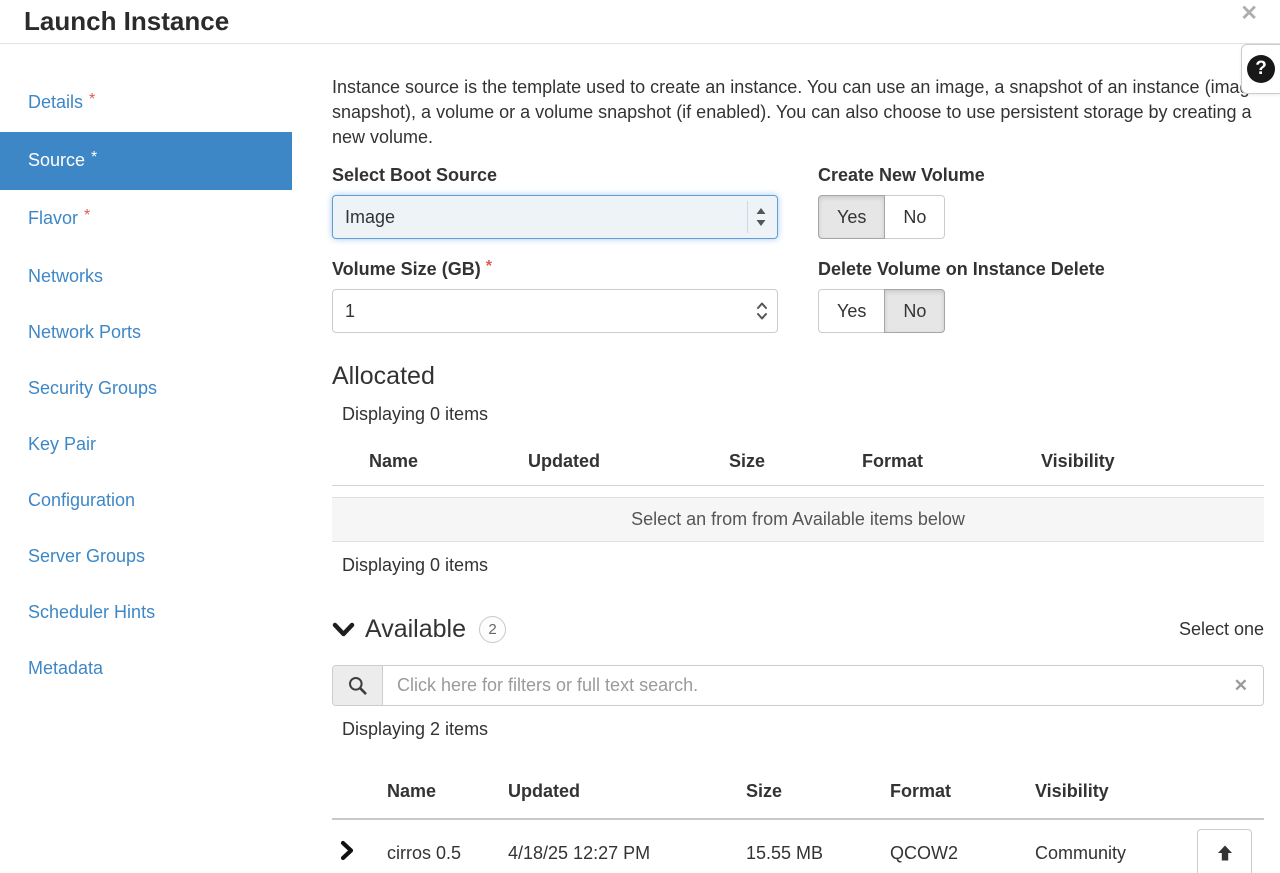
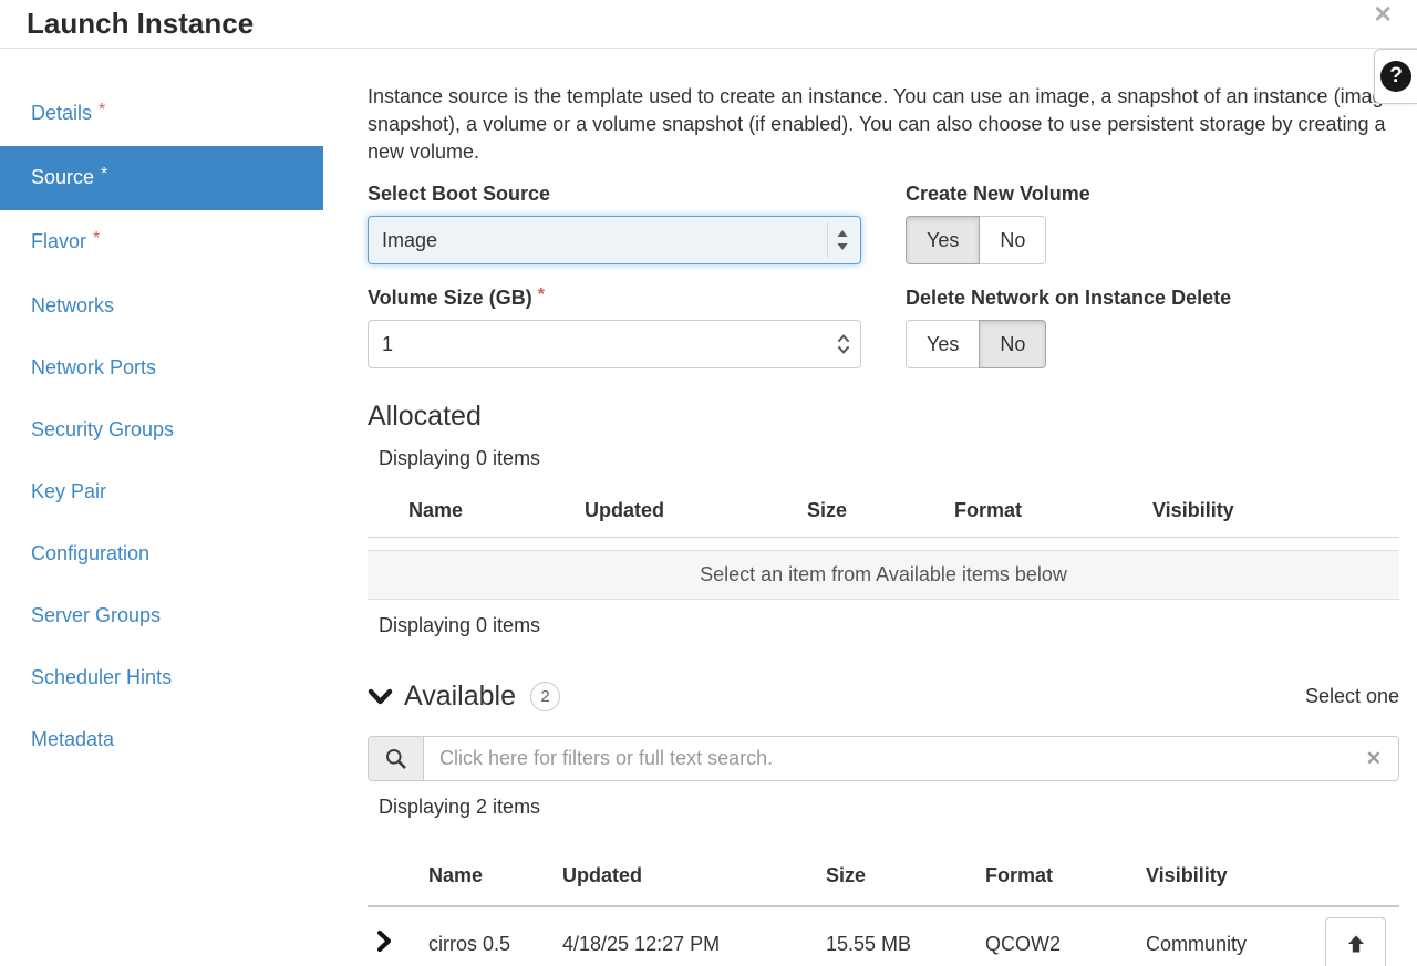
  Launch Instance
  ✕
  ?
  Details *
  Source *
  Flavor *
  Networks
  Network Ports
  Security Groups
  Key Pair
  Configuration
  Server Groups
  Scheduler Hints
  Metadata
  Instance source is the template used to create an instance. You can use an image, a snapshot of an instance (ima snapshot), a volume or a volume snapshot (if enabled). You can also choose to use persistent storage by creating a new volume.
  Select Boot Source
  Image
  Create New Volume
  Yes
  No
  Volume Size (GB) *
  1
- Delete Volume on Instance Delete
+ Delete Network on Instance Delete
  Yes
  No
  Allocated
  Displaying 0 items
  Name	Updated	Size	Format	Visibility
- Select an from from Available items below
+ Select an item from Available items below
  Displaying 0 items
  Available
  2
  Select one
  Click here for filters or full text search.
  ✕
  Displaying 2 items
  	Name	Updated	Size	Format	Visibility
  	cirros 0.5	4/18/25 12:27 PM	15.55 MB	QCOW2	Community
